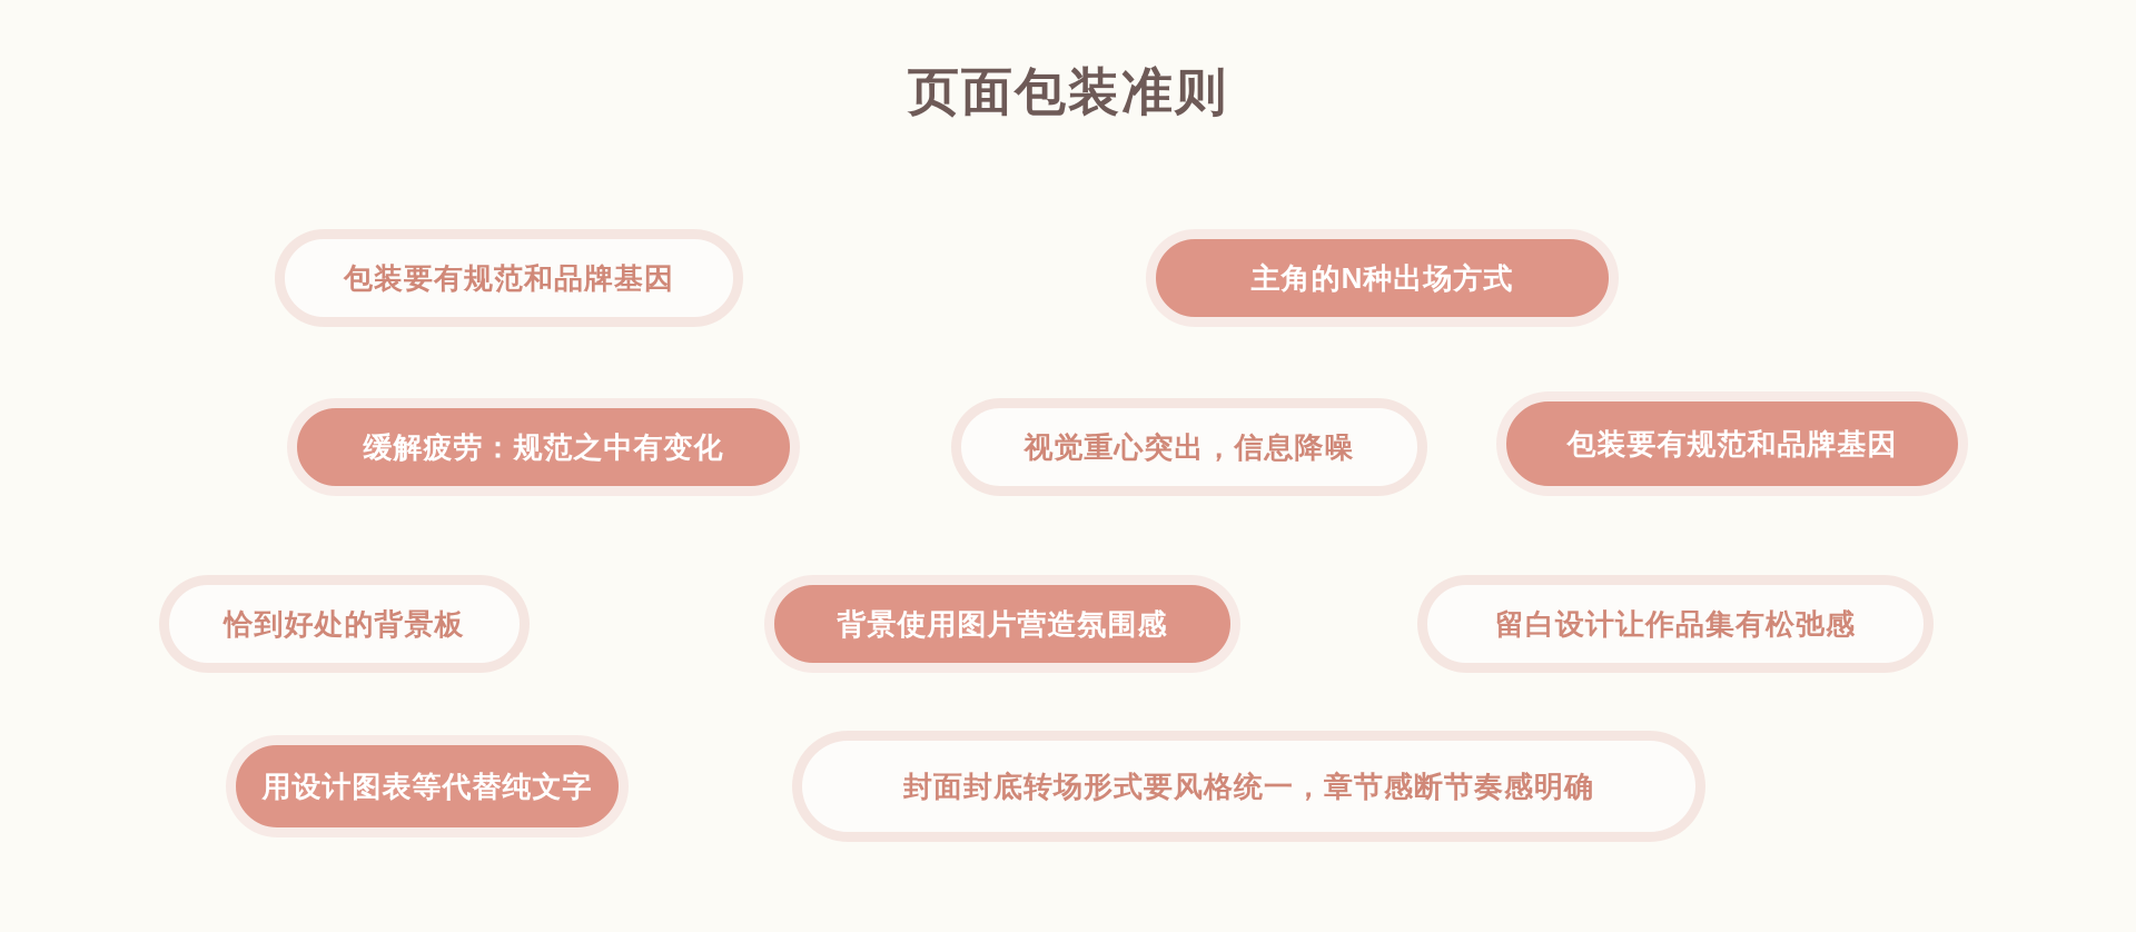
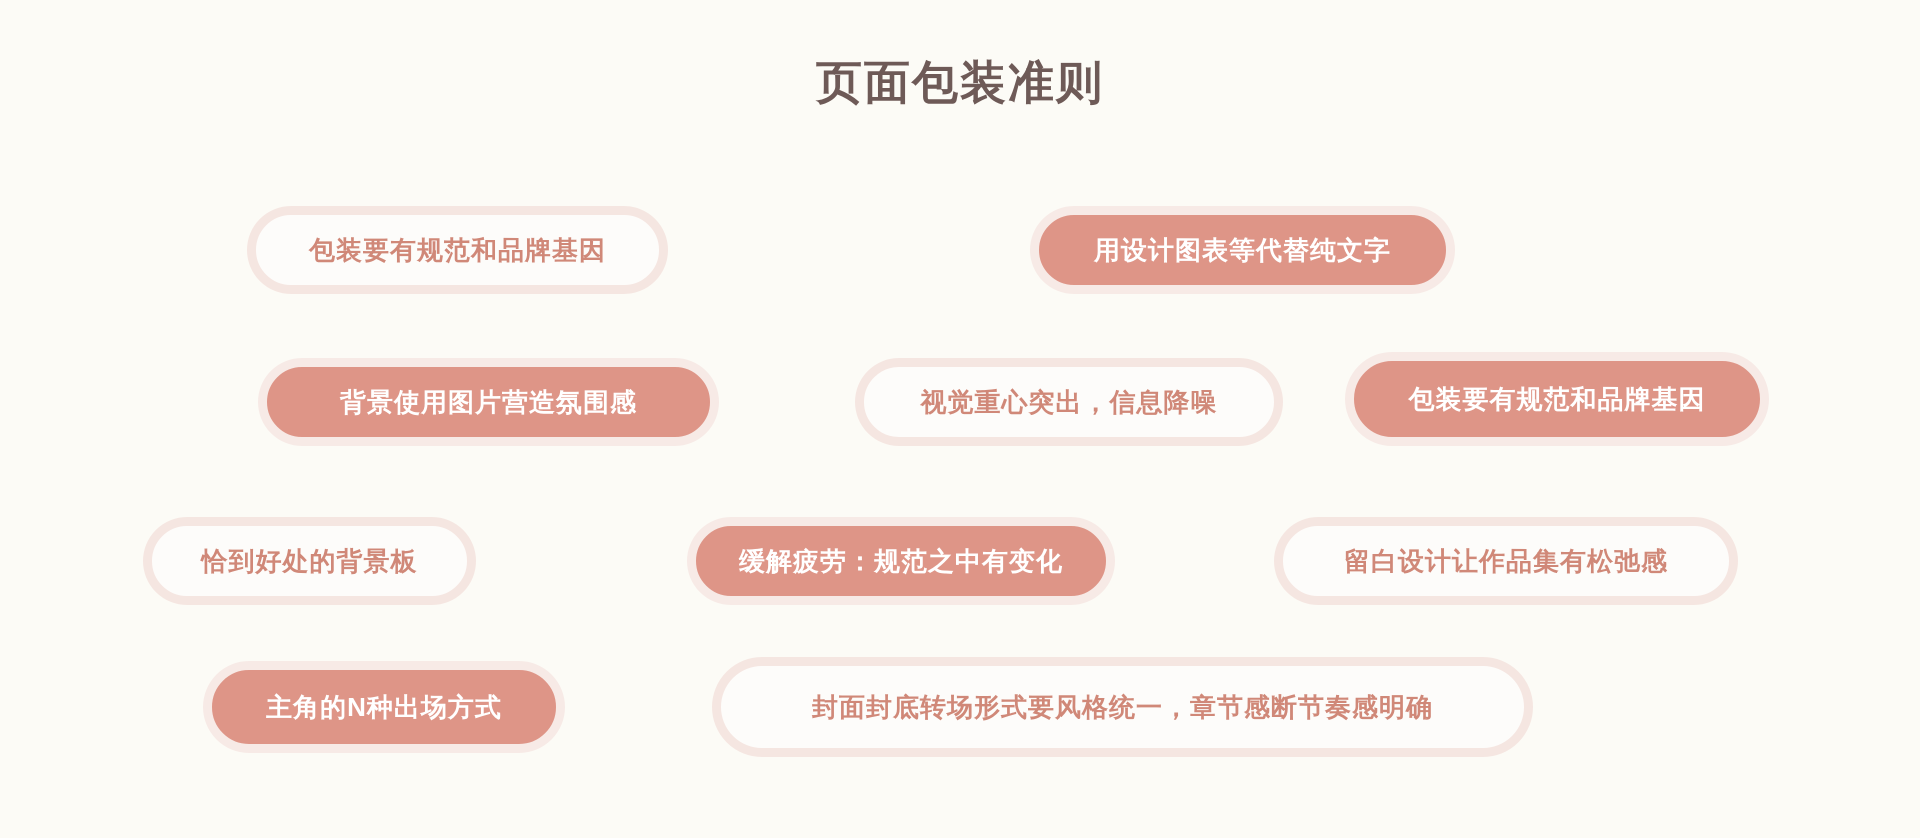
  页面包装准则
  包装要有规范和品牌基因
- 主角的N种出场方式
+ 用设计图表等代替纯文字
- 缓解疲劳：规范之中有变化
+ 背景使用图片营造氛围感
  视觉重心突出，信息降噪
  包装要有规范和品牌基因
  恰到好处的背景板
- 背景使用图片营造氛围感
+ 缓解疲劳：规范之中有变化
  留白设计让作品集有松弛感
- 用设计图表等代替纯文字
+ 主角的N种出场方式
  封面封底转场形式要风格统一，章节感断节奏感明确
